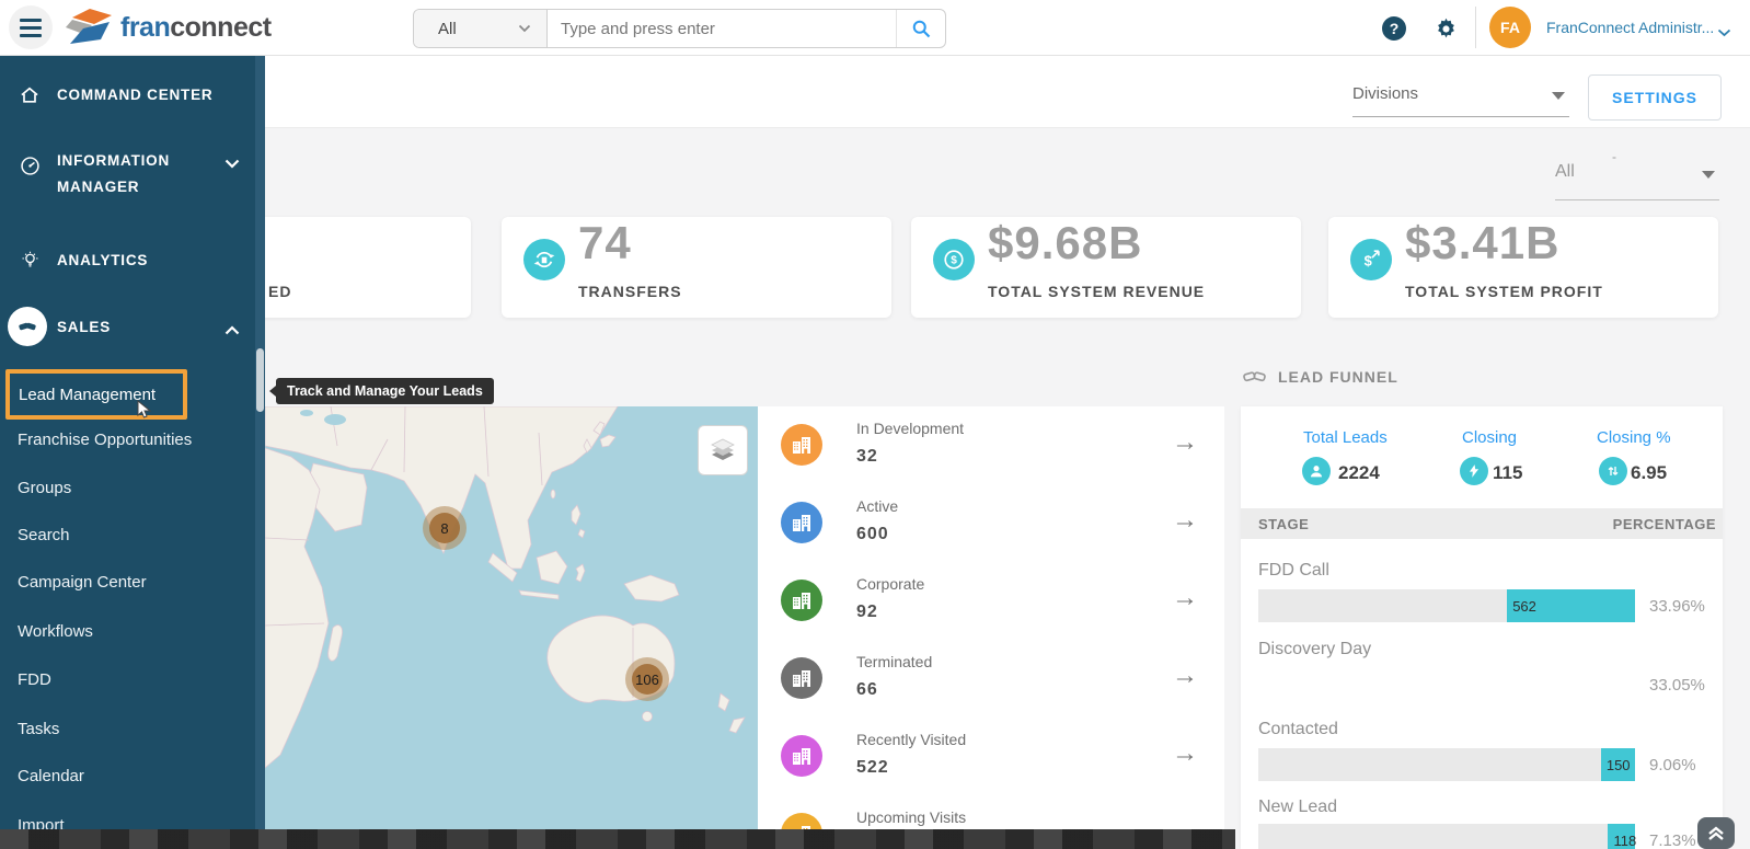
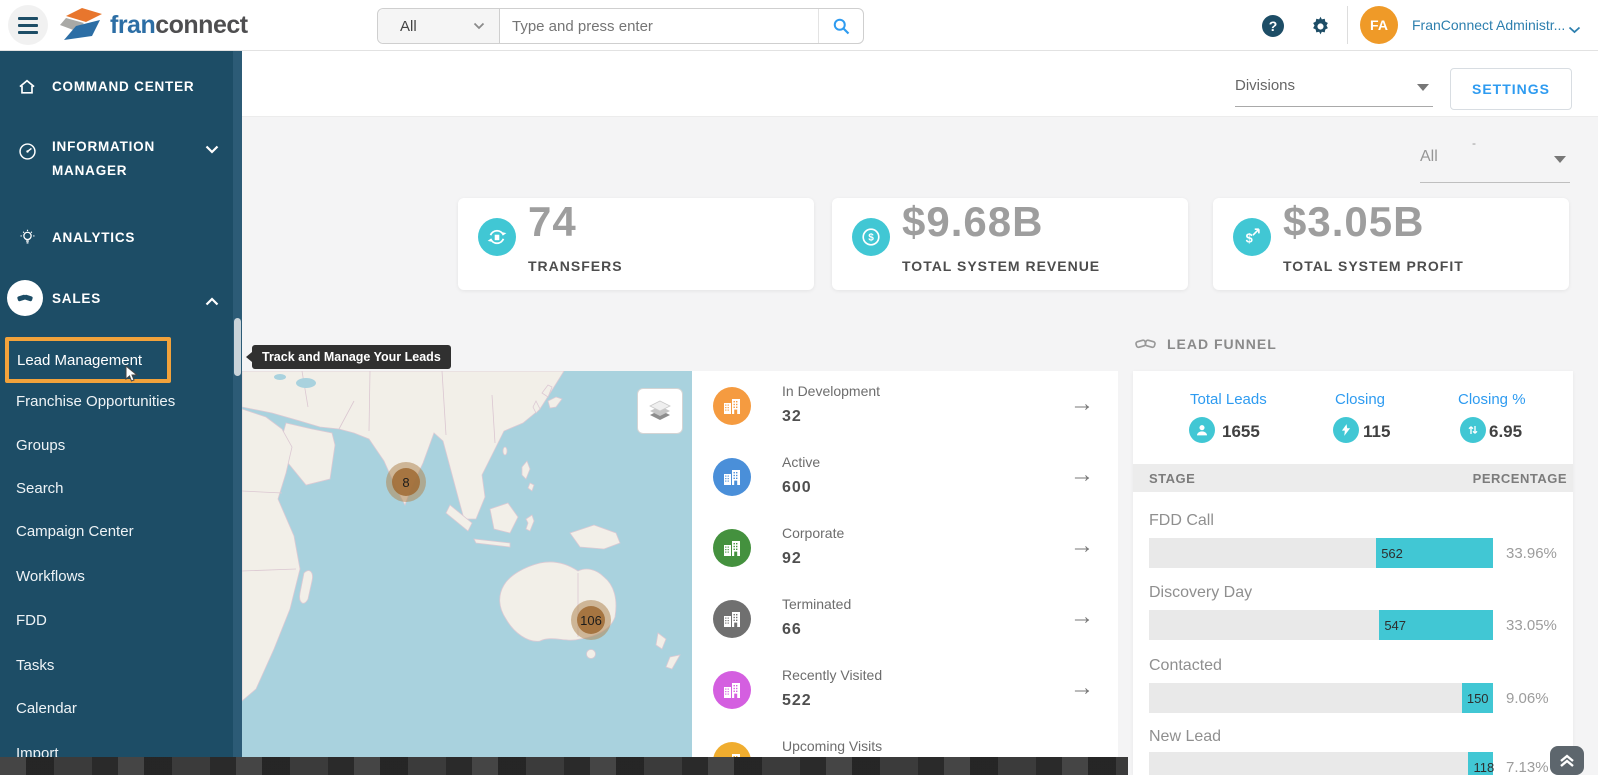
  Divisions
  SETTINGS
  -
  All
- ED
  74
  TRANSFERS
  $
  $9.68B
  TOTAL SYSTEM REVENUE
  $
- $3.41B
+ $3.05B
  TOTAL SYSTEM PROFIT
  8
  106
  In Development
  32
  →
  Active
  600
  →
  Corporate
  92
  →
  Terminated
  66
  →
  Recently Visited
  522
  →
  Upcoming Visits
  LEAD FUNNEL
  Total Leads
- 2224
+ 1655
  Closing
  115
  Closing %
  6.95
  STAGE
  PERCENTAGE
  FDD Call
  562
  33.96%
  Discovery Day
+ 547
  33.05%
  Contacted
  150
  9.06%
  New Lead
  118
  7.13%
  COMMAND CENTER
  INFORMATION
  MANAGER
  ANALYTICS
  SALES
  Lead Management
  Franchise Opportunities
  Groups
  Search
  Campaign Center
  Workflows
  FDD
  Tasks
  Calendar
  Import
  Track and Manage Your Leads
  franconnect
  All
  Type and press enter
  ?
  FA
  FranConnect Administr...
